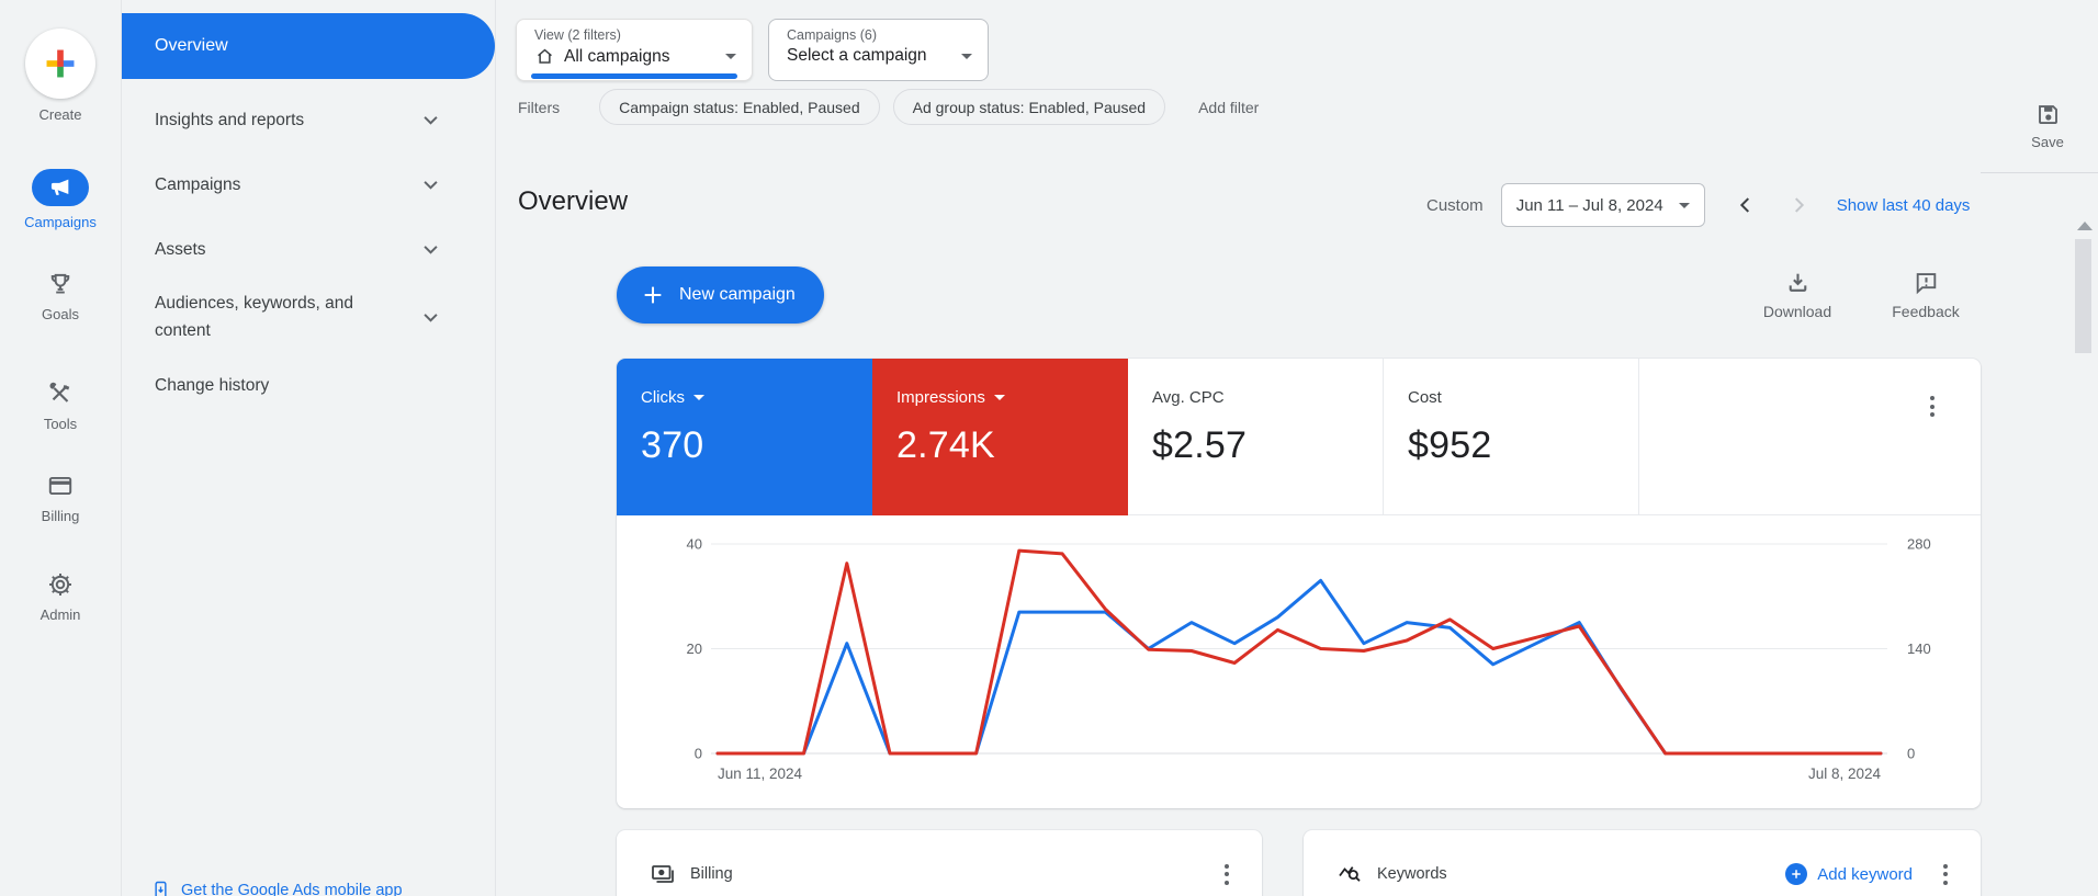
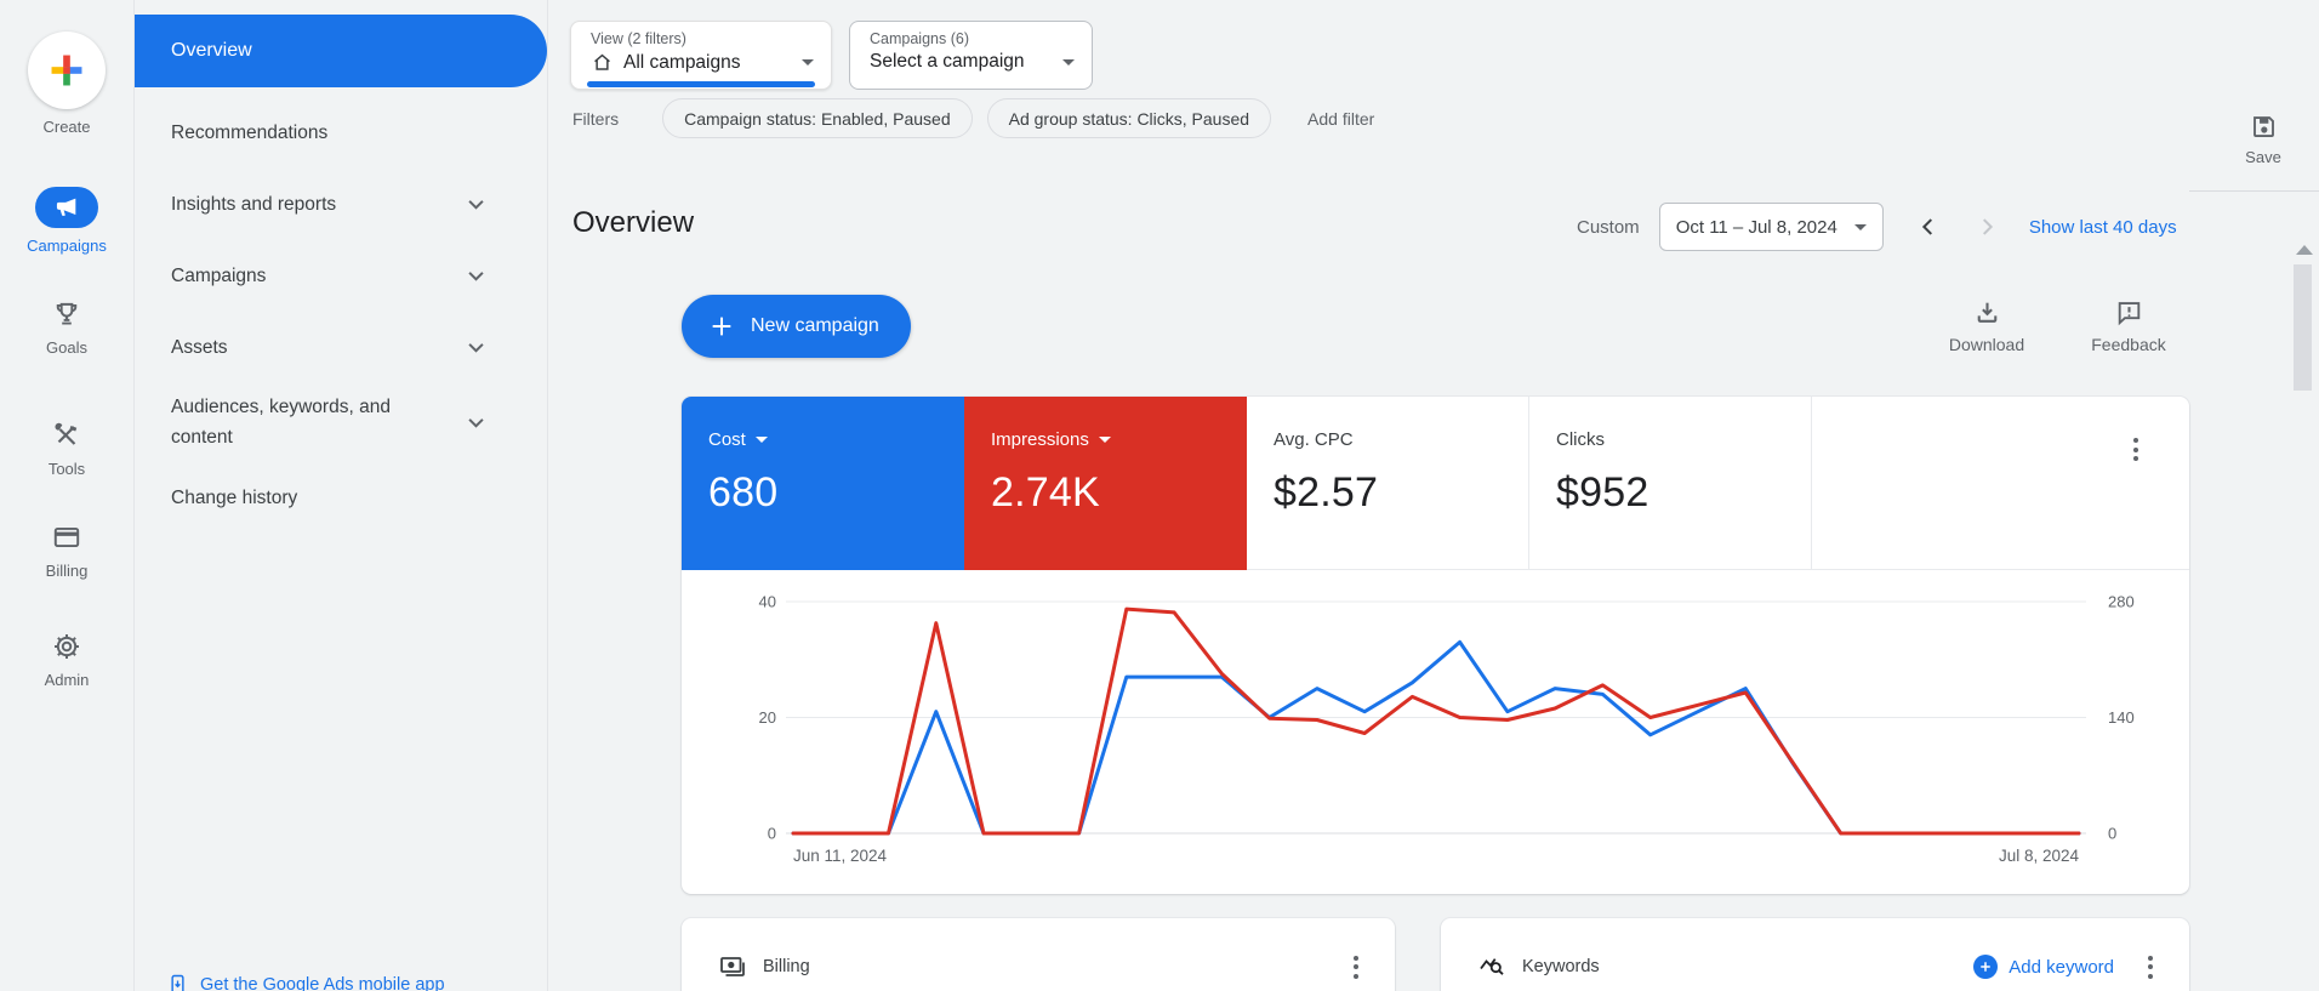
  Create
  Campaigns
  Goals
  Tools
  Billing
  Admin
  Overview
+ Recommendations
  Insights and reports
  Campaigns
  Assets
  Audiences, keywords, and content
  Change history
  Get the Google Ads mobile app
  View (2 filters)
  All campaigns
  Campaigns (6)
  Select a campaign
  Filters
  Campaign status: Enabled, Paused
- Ad group status: Enabled, Paused
+ Ad group status: Clicks, Paused
  Add filter
  Save
  Overview
  Custom
- Jun 11 – Jul 8, 2024
+ Oct 11 – Jul 8, 2024
  Show last 40 days
  New campaign
  Download
  Feedback
- Clicks
+ Cost
- 370
+ 680
  Impressions
  2.74K
  Avg. CPC
  $2.57
- Cost
+ Clicks
  $952
  0
  20
  40
  0
  140
  280
  Jun 11, 2024
  Jul 8, 2024
  Billing
  Keywords
  Add keyword
